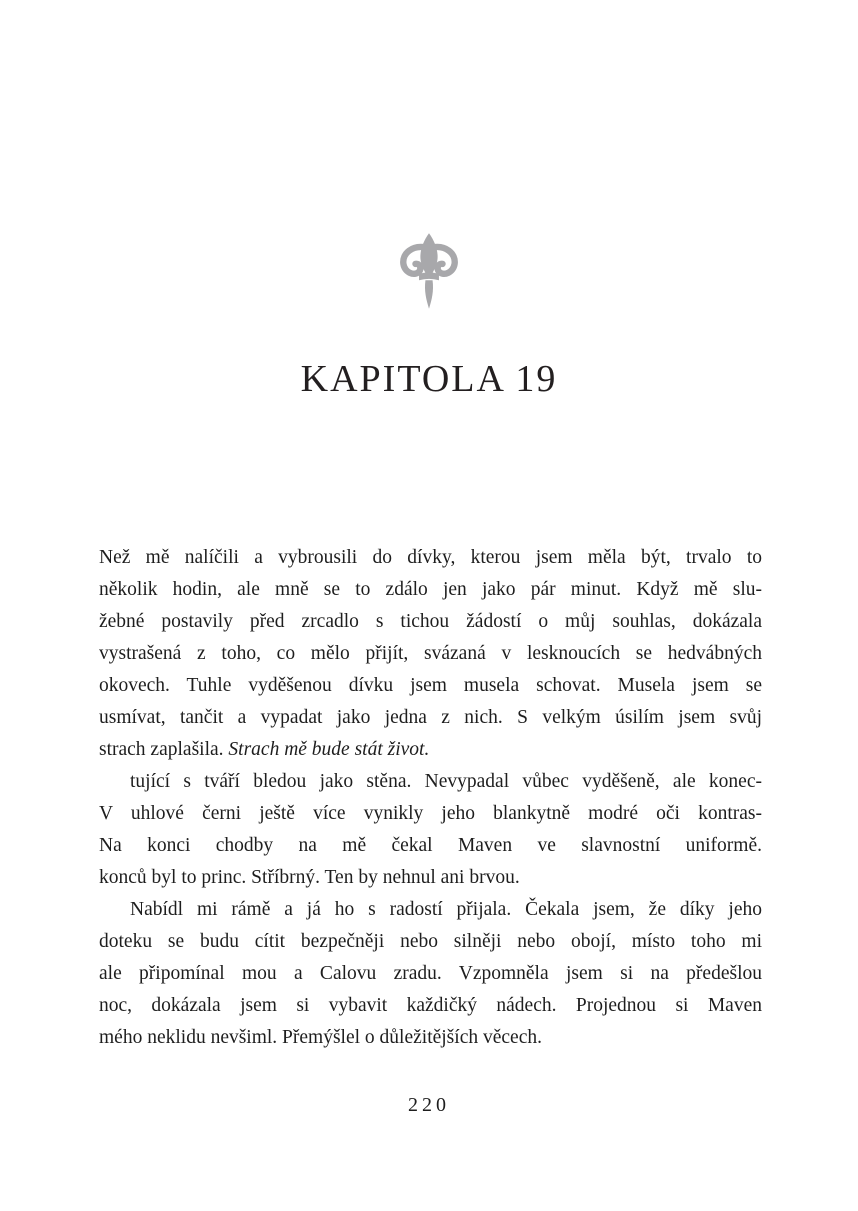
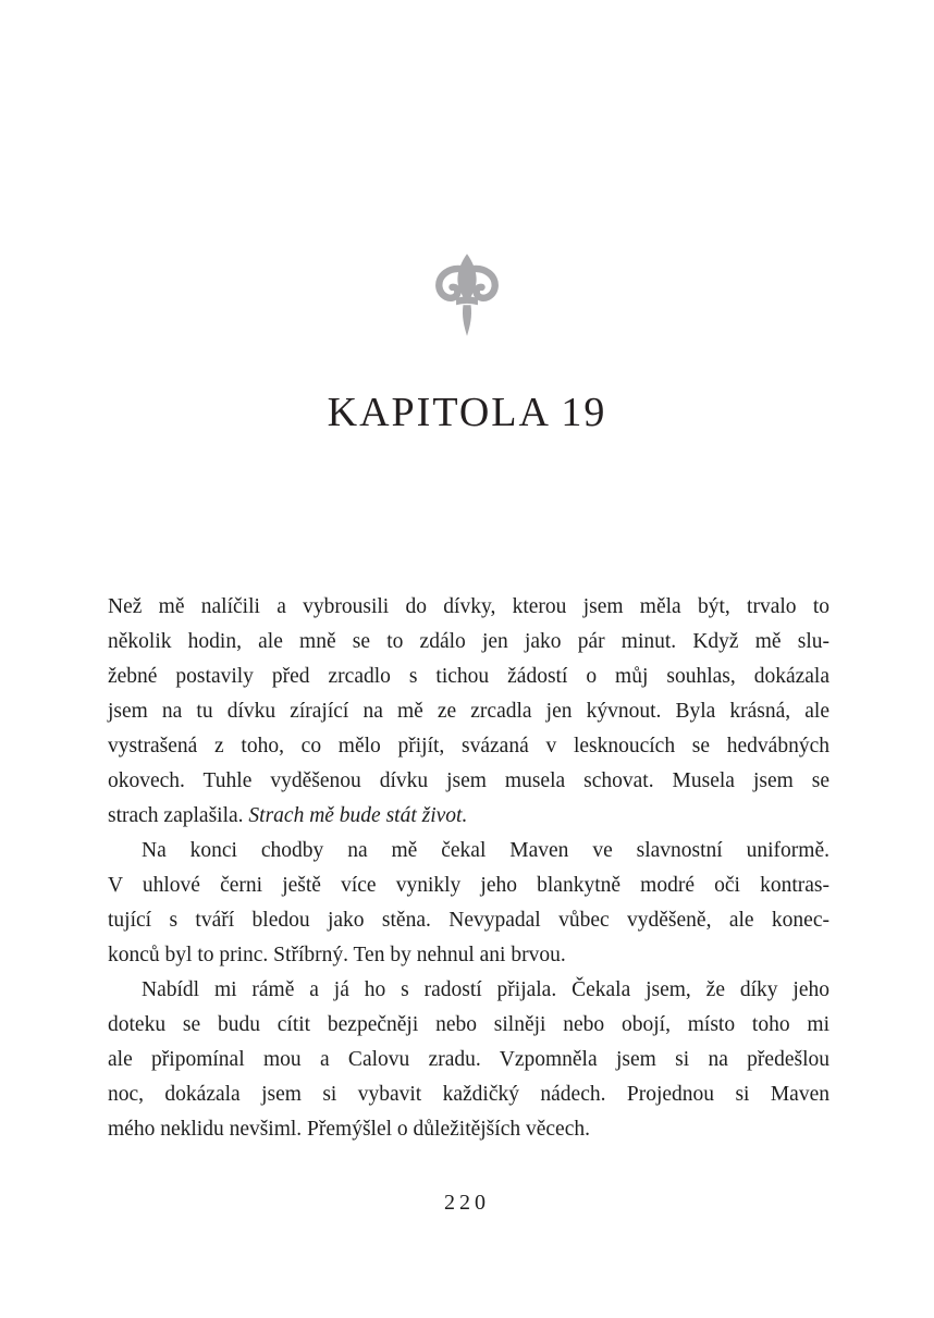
  KAPITOLA 19
  Než mě nalíčili a vybrousili do dívky, kterou jsem měla být, trvalo to
  několik hodin, ale mně se to zdálo jen jako pár minut. Když mě slu-
  žebné postavily před zrcadlo s tichou žádostí o můj souhlas, dokázala
+ jsem na tu dívku zírající na mě ze zrcadla jen kývnout. Byla krásná, ale
  vystrašená z toho, co mělo přijít, svázaná v lesknoucích se hedvábných
  okovech. Tuhle vyděšenou dívku jsem musela schovat. Musela jsem se
- usmívat, tančit a vypadat jako jedna z nich. S velkým úsilím jsem svůj
  strach zaplašila. Strach mě bude stát život.
- tující s tváří bledou jako stěna. Nevypadal vůbec vyděšeně, ale konec-
+ Na konci chodby na mě čekal Maven ve slavnostní uniformě.
  V uhlové černi ještě více vynikly jeho blankytně modré oči kontras-
- Na konci chodby na mě čekal Maven ve slavnostní uniformě.
+ tující s tváří bledou jako stěna. Nevypadal vůbec vyděšeně, ale konec-
  konců byl to princ. Stříbrný. Ten by nehnul ani brvou.
  Nabídl mi rámě a já ho s radostí přijala. Čekala jsem, že díky jeho
  doteku se budu cítit bezpečněji nebo silněji nebo obojí, místo toho mi
  ale připomínal mou a Calovu zradu. Vzpomněla jsem si na předešlou
  noc, dokázala jsem si vybavit každičký nádech. Projednou si Maven
  mého neklidu nevšiml. Přemýšlel o důležitějších věcech.
  220
